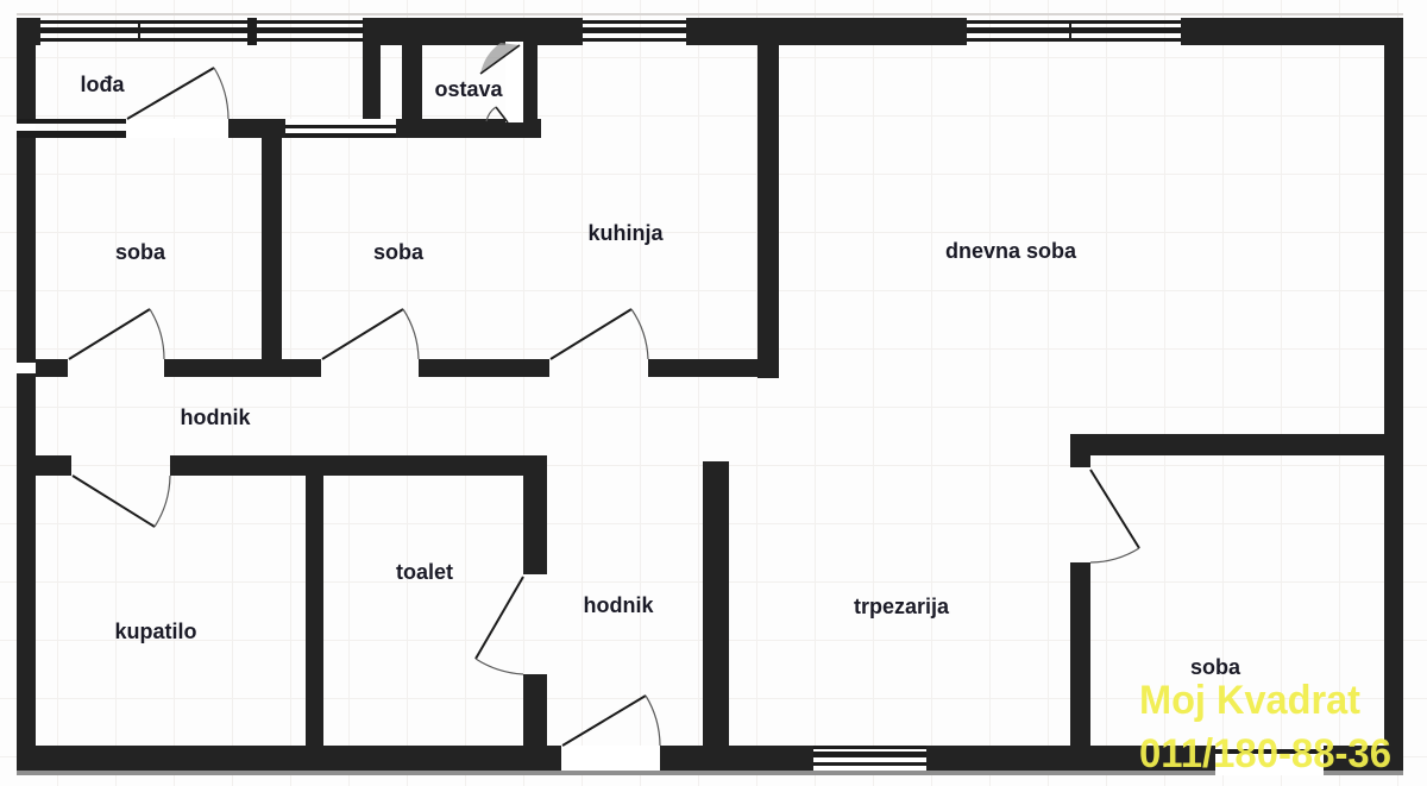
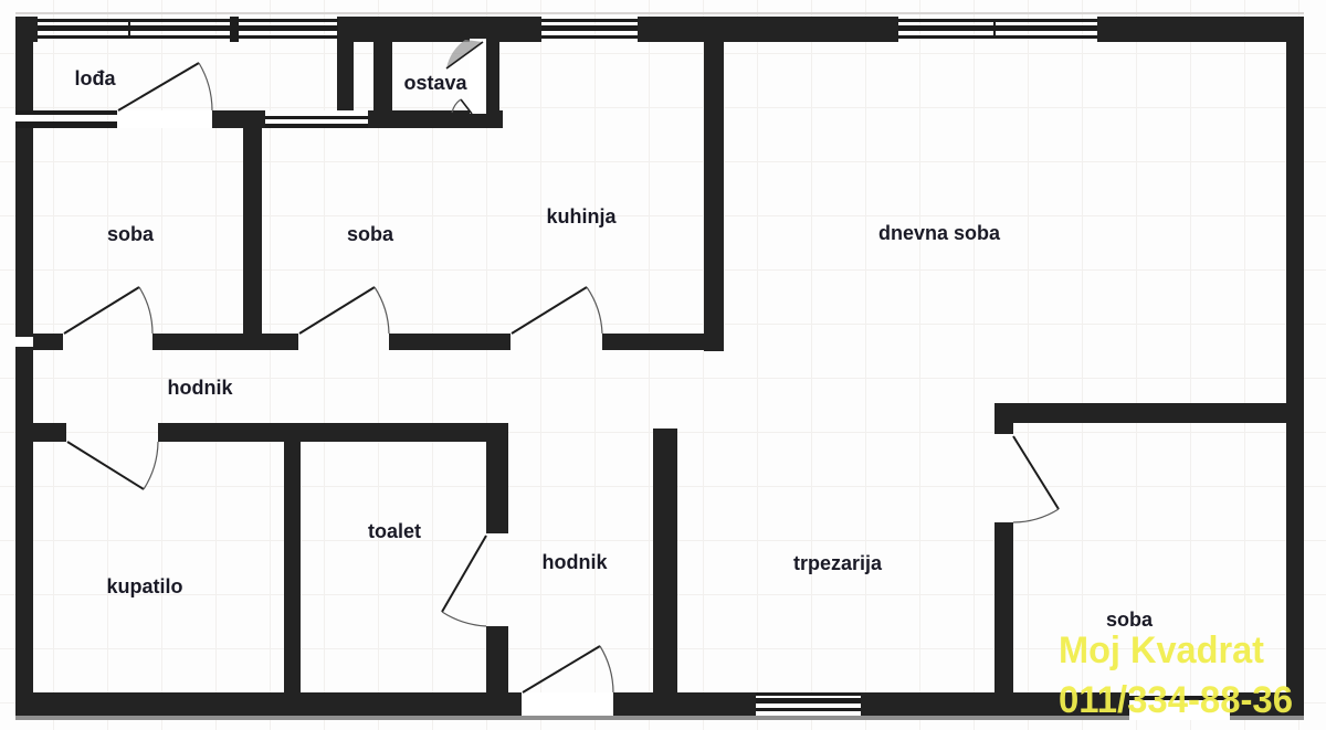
  lođa
  ostava
  soba
  soba
  kuhinja
  dnevna soba
  hodnik
  kupatilo
  toalet
  hodnik
  trpezarija
  soba
  Moj Kvadrat
- 011/180-88-36
+ 011/334-88-36
